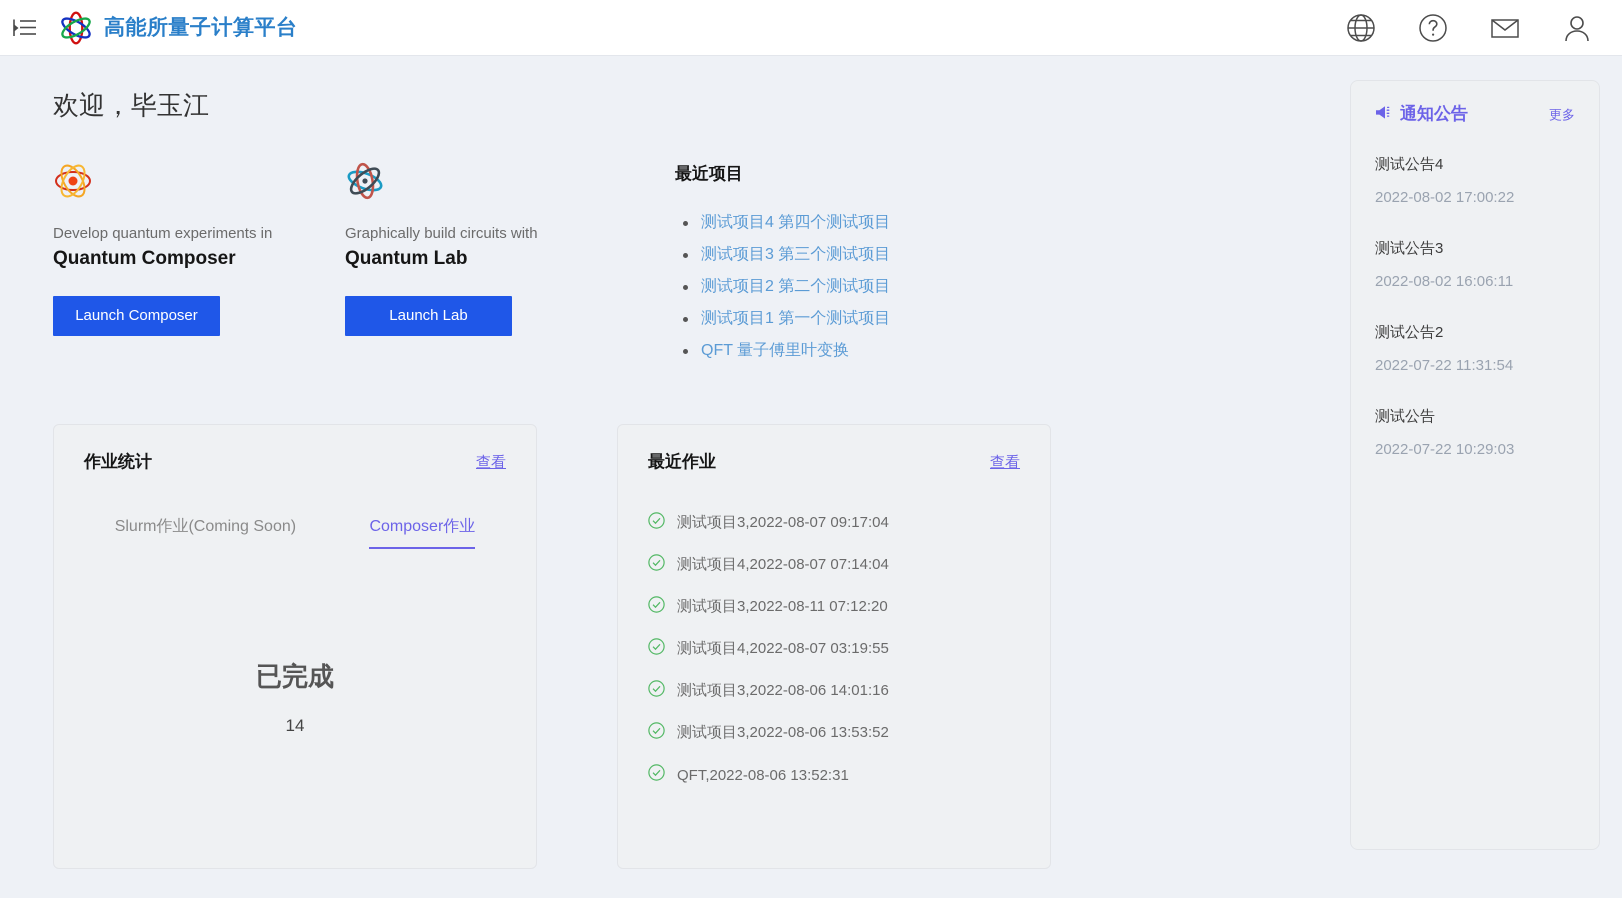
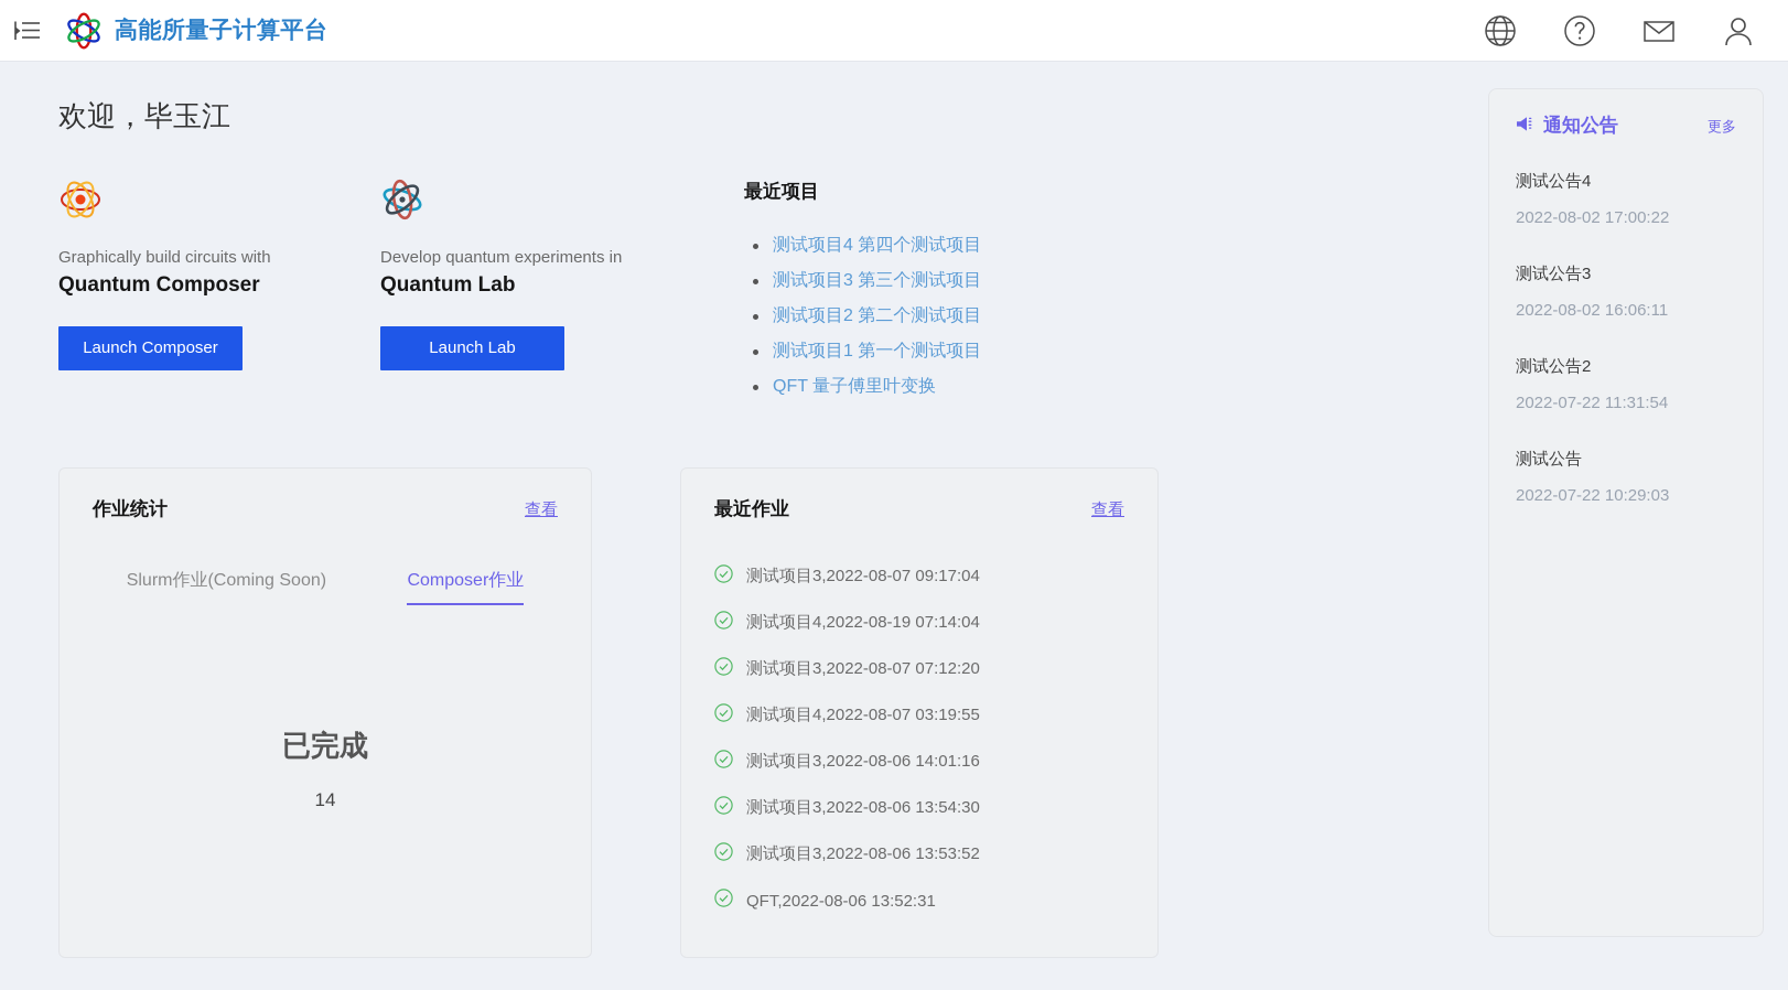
  高能所量子计算平台
  欢迎，毕玉江
- Develop quantum experiments in
+ Graphically build circuits with
  Quantum Composer
  Launch Composer
- Graphically build circuits with
+ Develop quantum experiments in
  Quantum Lab
  Launch Lab
  最近项目
  测试项目4 第四个测试项目
  测试项目3 第三个测试项目
  测试项目2 第二个测试项目
  测试项目1 第一个测试项目
  QFT 量子傅里叶变换
  作业统计
  查看
  Slurm作业(Coming Soon)
  Composer作业
  已完成
  14
  最近作业
  查看
  测试项目3,2022-08-07 09:17:04
- 测试项目4,2022-08-07 07:14:04
+ 测试项目4,2022-08-19 07:14:04
- 测试项目3,2022-08-11 07:12:20
+ 测试项目3,2022-08-07 07:12:20
  测试项目4,2022-08-07 03:19:55
  测试项目3,2022-08-06 14:01:16
+ 测试项目3,2022-08-06 13:54:30
  测试项目3,2022-08-06 13:53:52
  QFT,2022-08-06 13:52:31
  通知公告
  更多
  测试公告4
  2022-08-02 17:00:22
  测试公告3
  2022-08-02 16:06:11
  测试公告2
  2022-07-22 11:31:54
  测试公告
  2022-07-22 10:29:03
